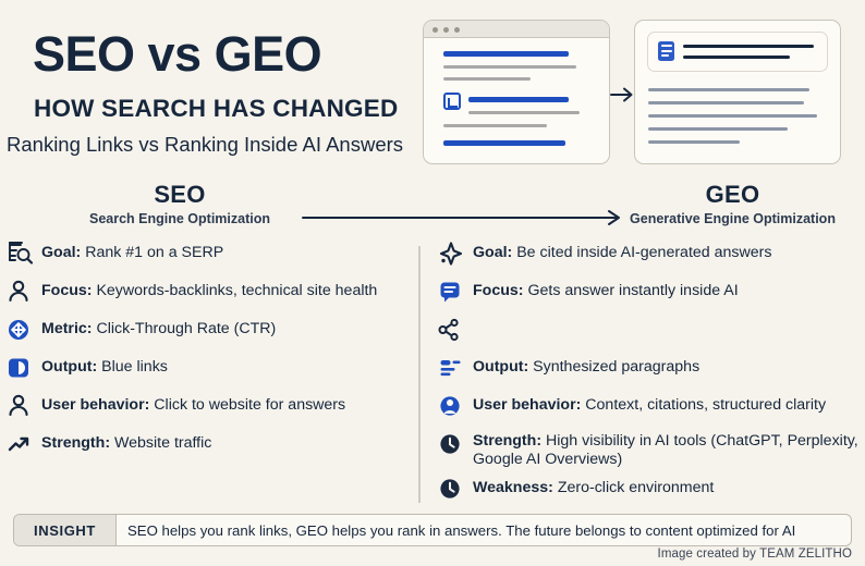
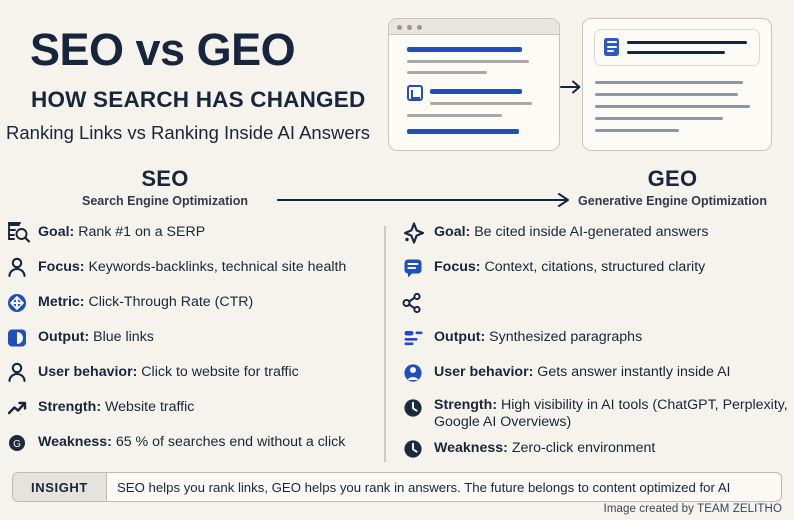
  SEO vs GEO
  HOW SEARCH HAS CHANGED
  Ranking Links vs Ranking Inside AI Answers
  SEO
  Search Engine Optimization
  GEO
  Generative Engine Optimization
  Goal: Rank #1 on a SERP
  Focus: Keywords-backlinks, technical site health
  Metric: Click-Through Rate (CTR)
  Output: Blue links
- User behavior: Click to website for answers
+ User behavior: Click to website for traffic
  Strength: Website traffic
+ G
+ Weakness: 65 % of searches end without a click
  Goal: Be cited inside AI-generated answers
- Focus: Gets answer instantly inside AI
+ Focus: Context, citations, structured clarity
  Output: Synthesized paragraphs
- User behavior: Context, citations, structured clarity
+ User behavior: Gets answer instantly inside AI
  Strength: High visibility in AI tools (ChatGPT, Perplexity, Google AI Overviews)
  Weakness: Zero-click environment
  INSIGHT
  SEO helps you rank links, GEO helps you rank in answers. The future belongs to content optimized for AI
  Image created by TEAM ZELITHO
